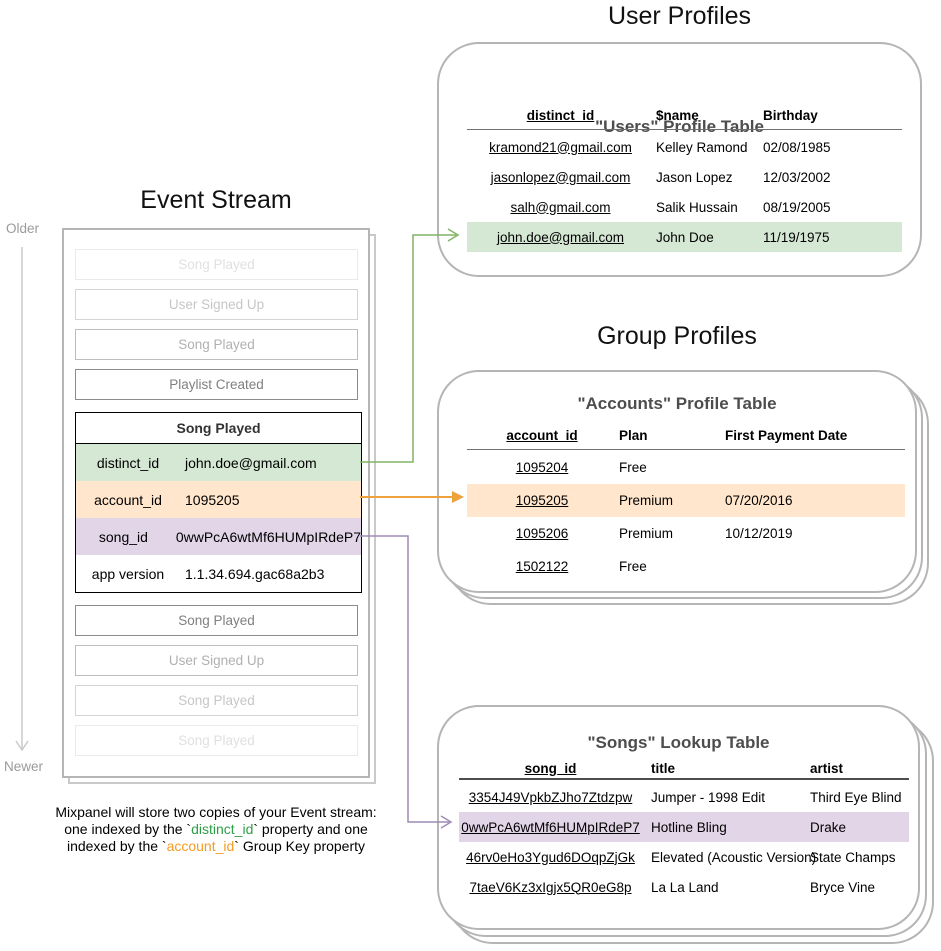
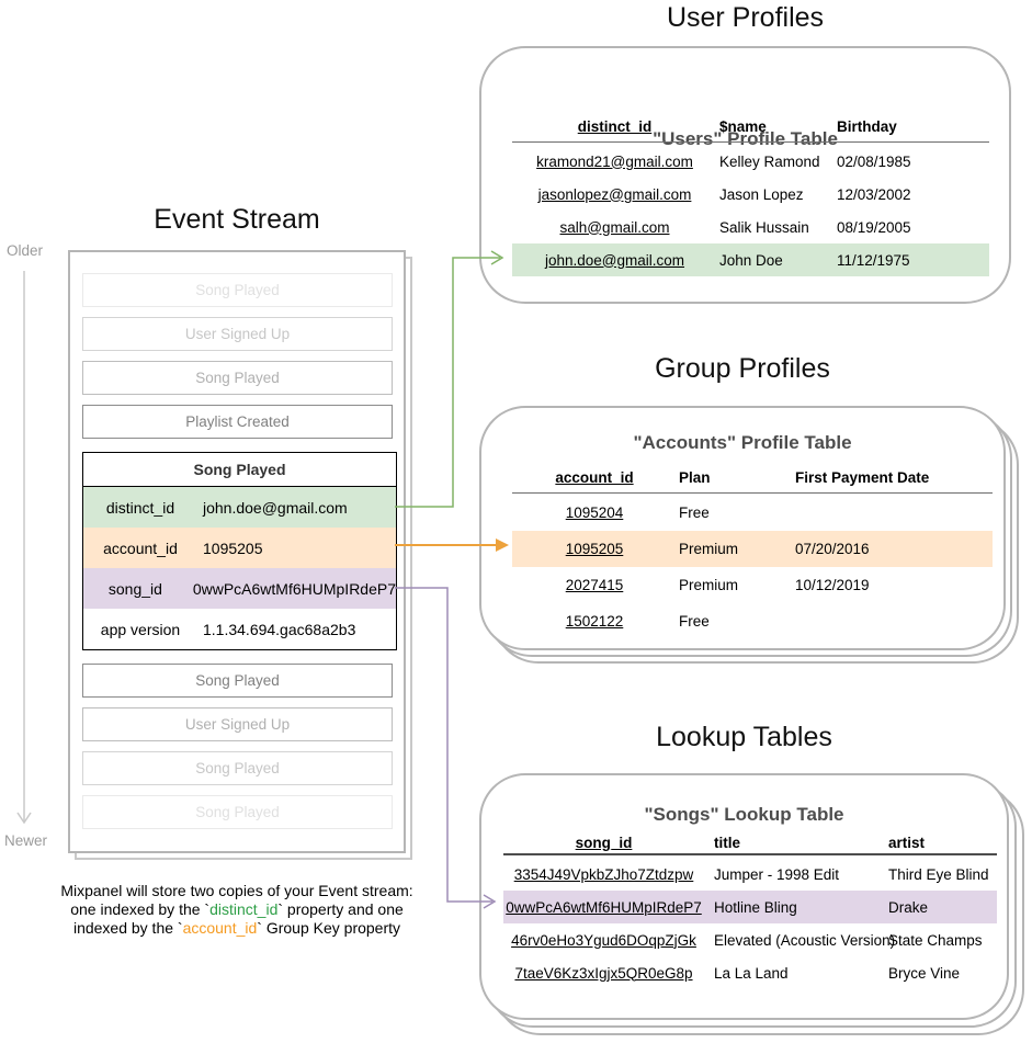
  Event Stream
  Older
  Newer
  Song Played
  User Signed Up
  Song Played
  Playlist Created
  Song Played
  distinct_id
  john.doe@gmail.com
  account_id
  1095205
  song_id
  0wwPcA6wtMf6HUMpIRdeP7
  app version
  1.1.34.694.gac68a2b3
  Song Played
  User Signed Up
  Song Played
  Song Played
  Mixpanel will store two copies of your Event stream:
  one indexed by the `distinct_id` property and one
  indexed by the `account_id` Group Key property
  User Profiles
  "Users" Profile Table
  distinct_id
  $name
  Birthday
  kramond21@gmail.com
  Kelley Ramond
  02/08/1985
  jasonlopez@gmail.com
  Jason Lopez
  12/03/2002
  salh@gmail.com
  Salik Hussain
  08/19/2005
  john.doe@gmail.com
  John Doe
- 11/19/1975
+ 11/12/1975
  Group Profiles
  "Accounts" Profile Table
  account_id
  Plan
  First Payment Date
  1095204
  Free
  1095205
  Premium
  07/20/2016
- 1095206
+ 2027415
  Premium
  10/12/2019
  1502122
  Free
+ Lookup Tables
  "Songs" Lookup Table
  song_id
  title
  artist
  3354J49VpkbZJho7Ztdzpw
  Jumper - 1998 Edit
  Third Eye Blind
  0wwPcA6wtMf6HUMpIRdeP7
  Hotline Bling
  Drake
  46rv0eHo3Ygud6DOqpZjGk
  Elevated (Acoustic Version)
  State Champs
  7taeV6Kz3xIgjx5QR0eG8p
  La La Land
  Bryce Vine
